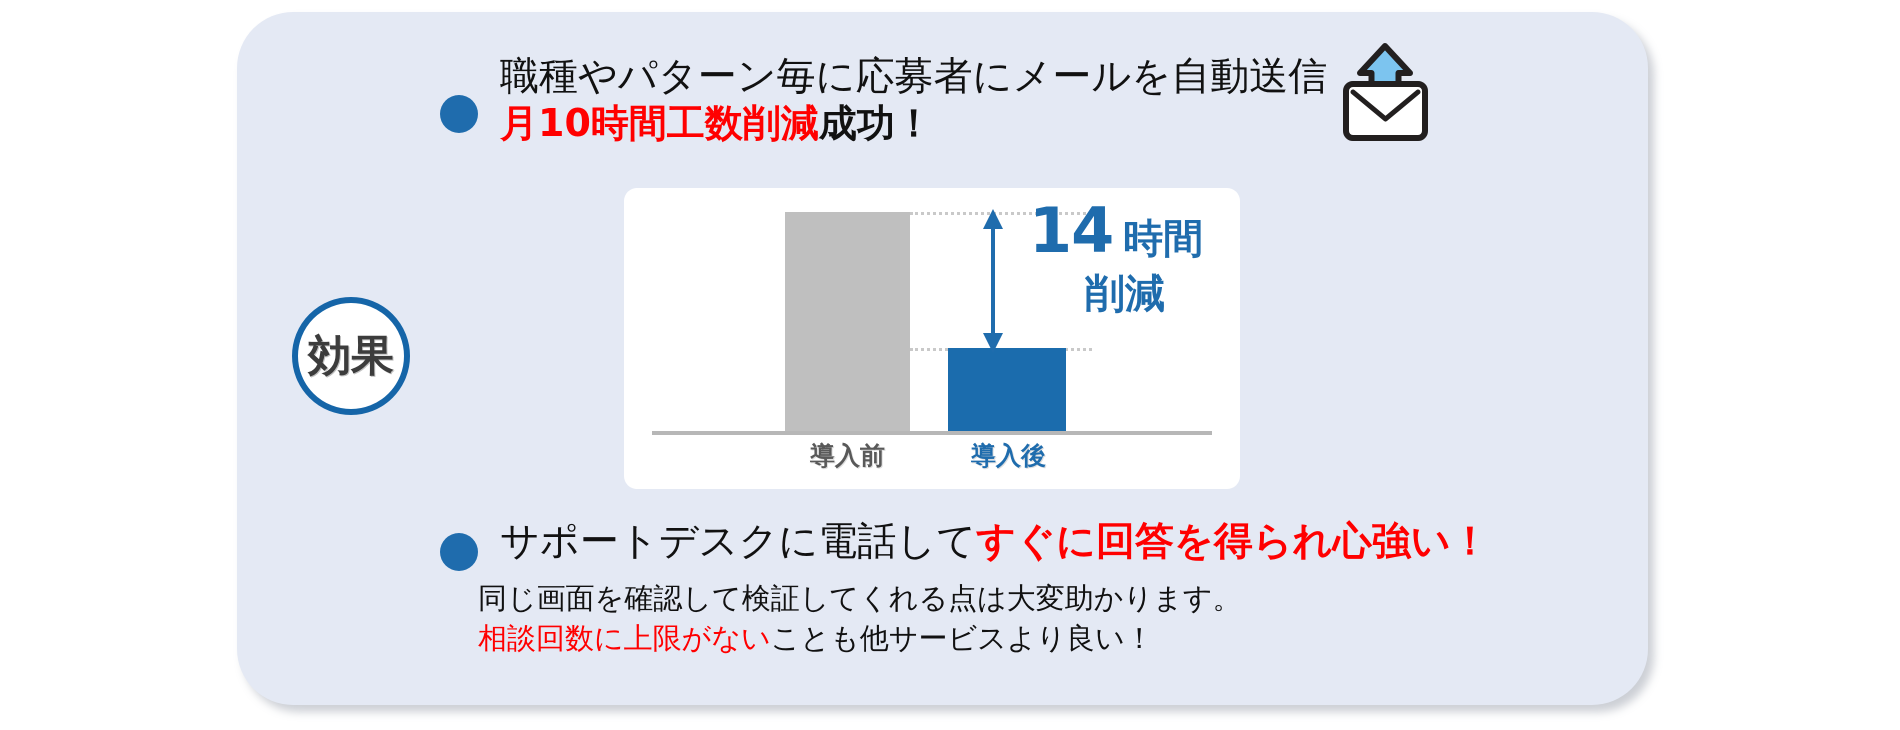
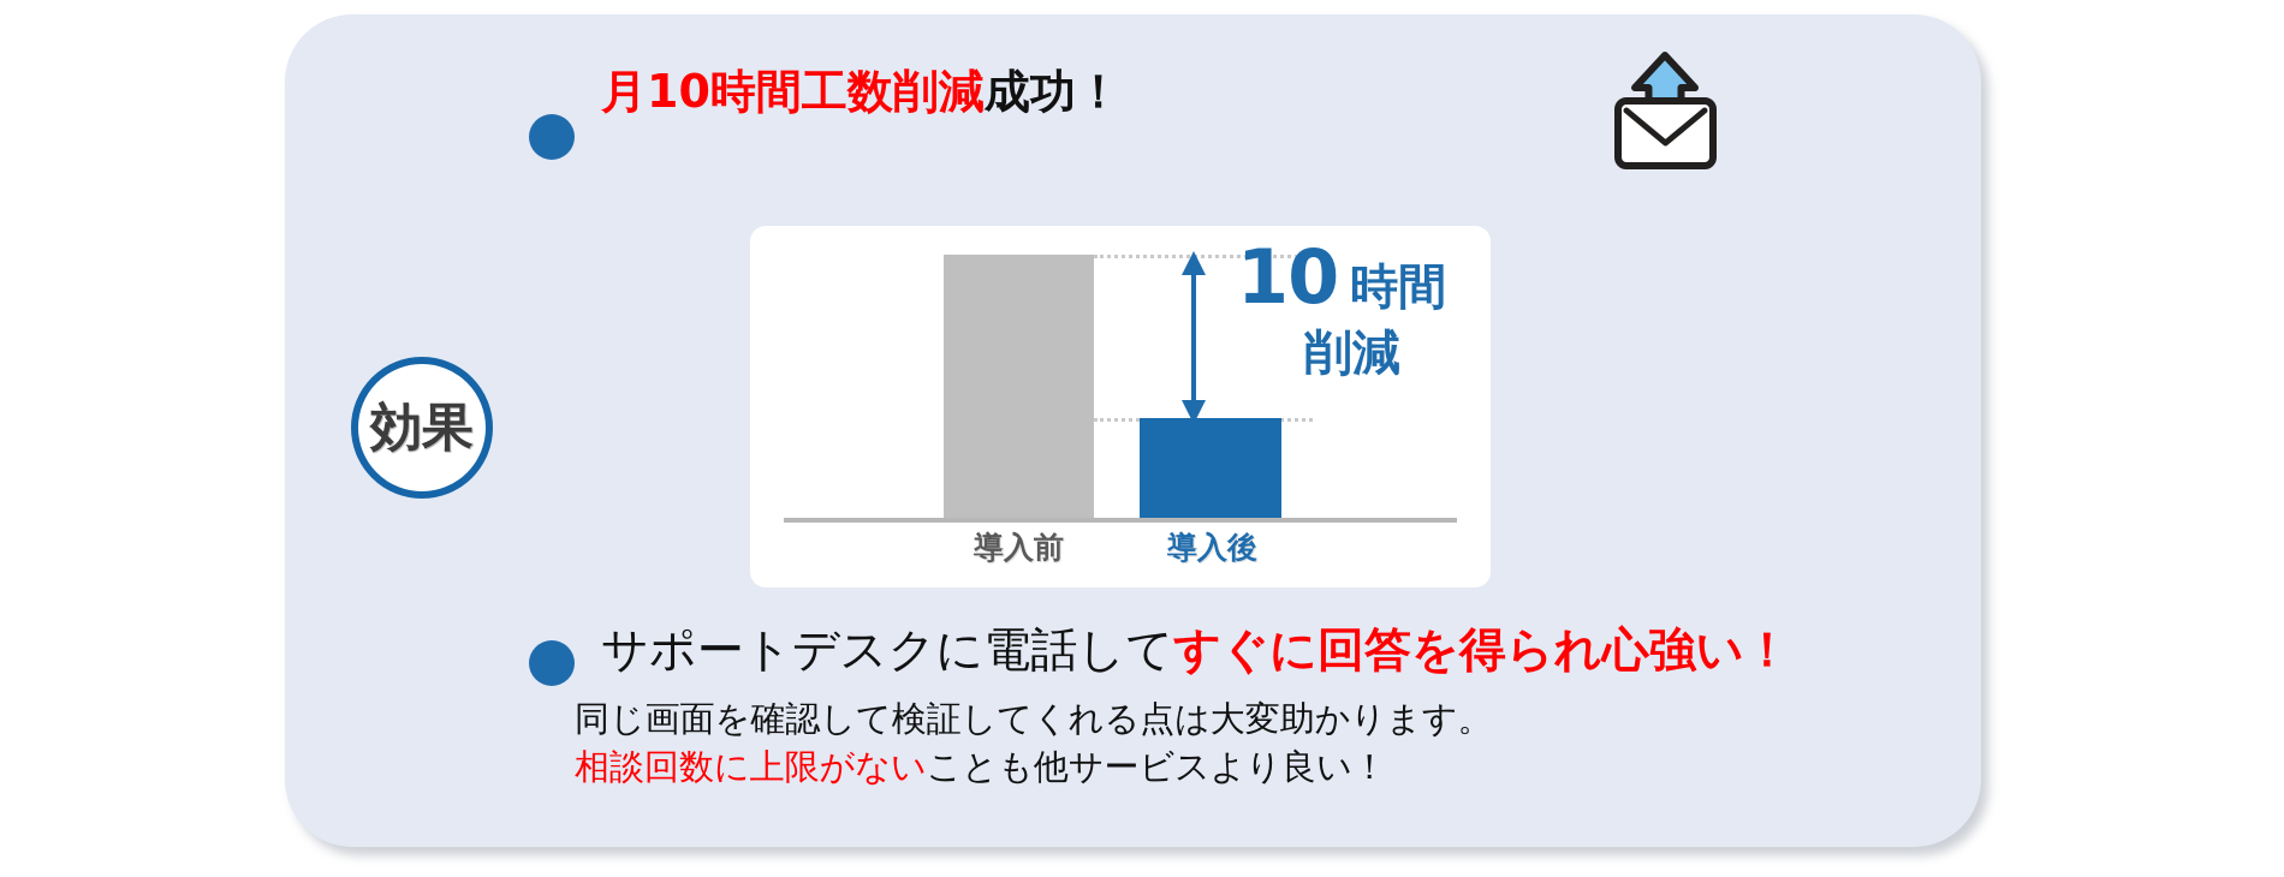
  効果
- 職種やパターン毎に応募者にメールを自動送信
  月10時間工数削減成功！
- 14 時間
+ 10 時間
  削減
  導入前
  導入後
  サポートデスクに電話してすぐに回答を得られ心強い！
  同じ画面を確認して検証してくれる点は大変助かります。
  相談回数に上限がないことも他サービスより良い！
